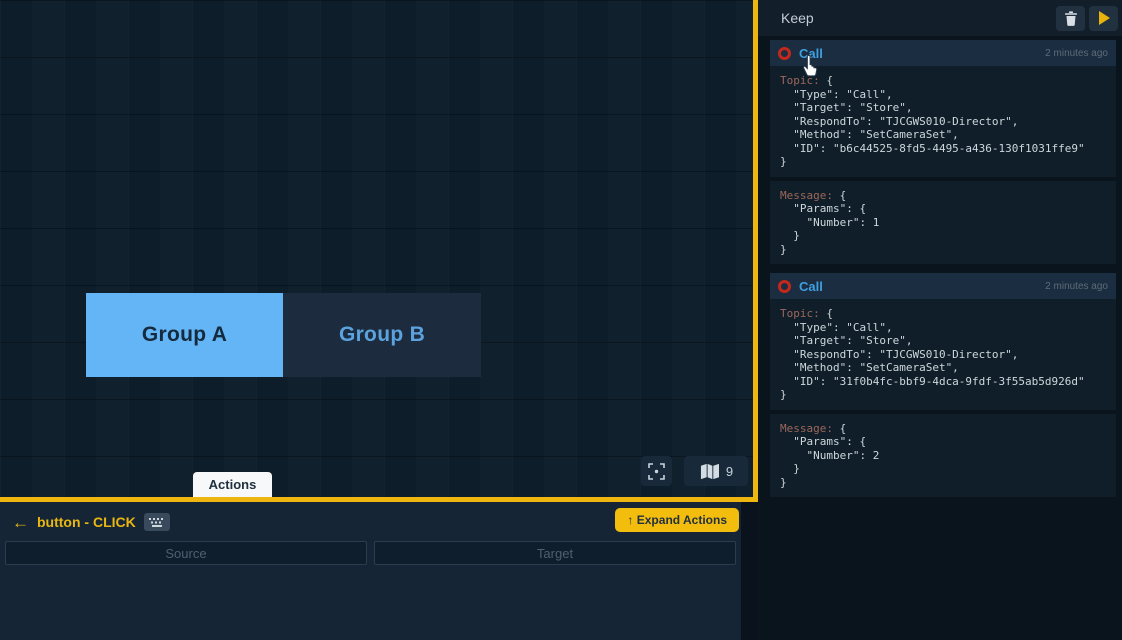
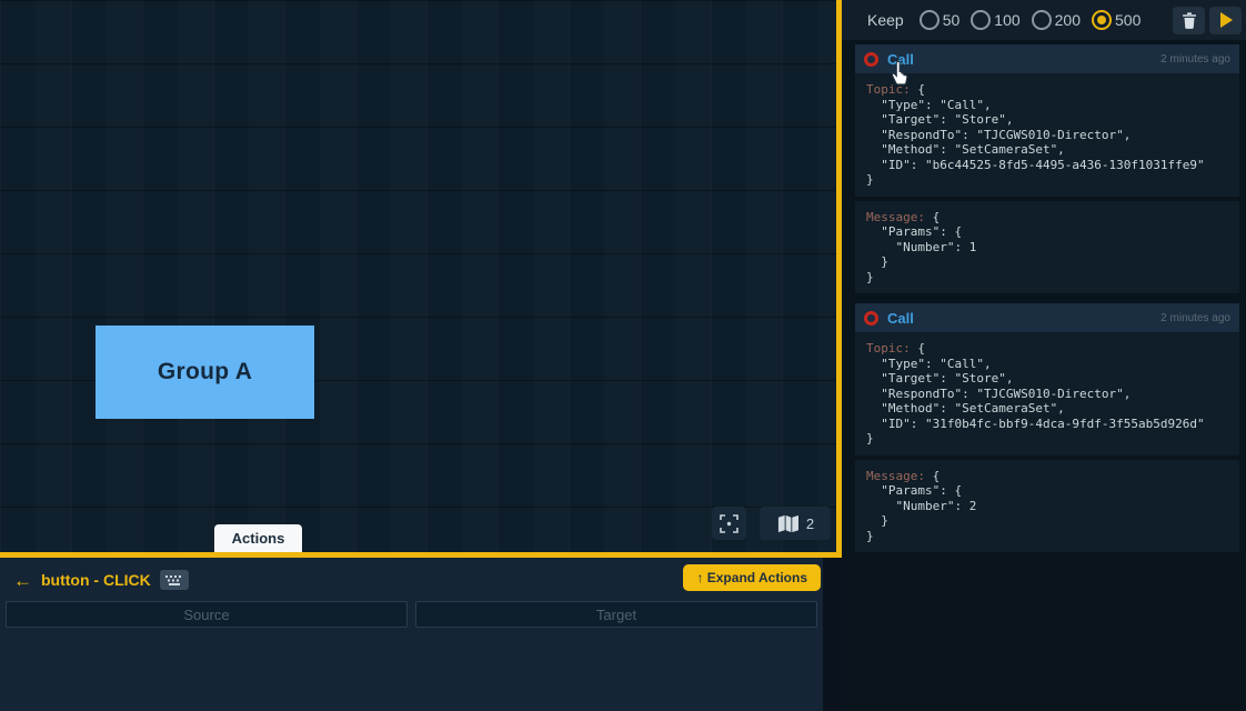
  Group A
- Group B
- 9
+ 2
  Actions
  ←
  button - CLICK
  ↑ Expand Actions
  Source
  Target
  Keep
+ 50
+ 100
+ 200
+ 500
  Call
  2 minutes ago
  Topic: {
  "Type": "Call",
  "Target": "Store",
  "RespondTo": "TJCGWS010-Director",
  "Method": "SetCameraSet",
  "ID": "b6c44525-8fd5-4495-a436-130f1031ffe9"
  }
  Message: {
  "Params": {
  "Number": 1
  }
  }
  Call
  2 minutes ago
  Topic: {
  "Type": "Call",
  "Target": "Store",
  "RespondTo": "TJCGWS010-Director",
  "Method": "SetCameraSet",
  "ID": "31f0b4fc-bbf9-4dca-9fdf-3f55ab5d926d"
  }
  Message: {
  "Params": {
  "Number": 2
  }
  }
